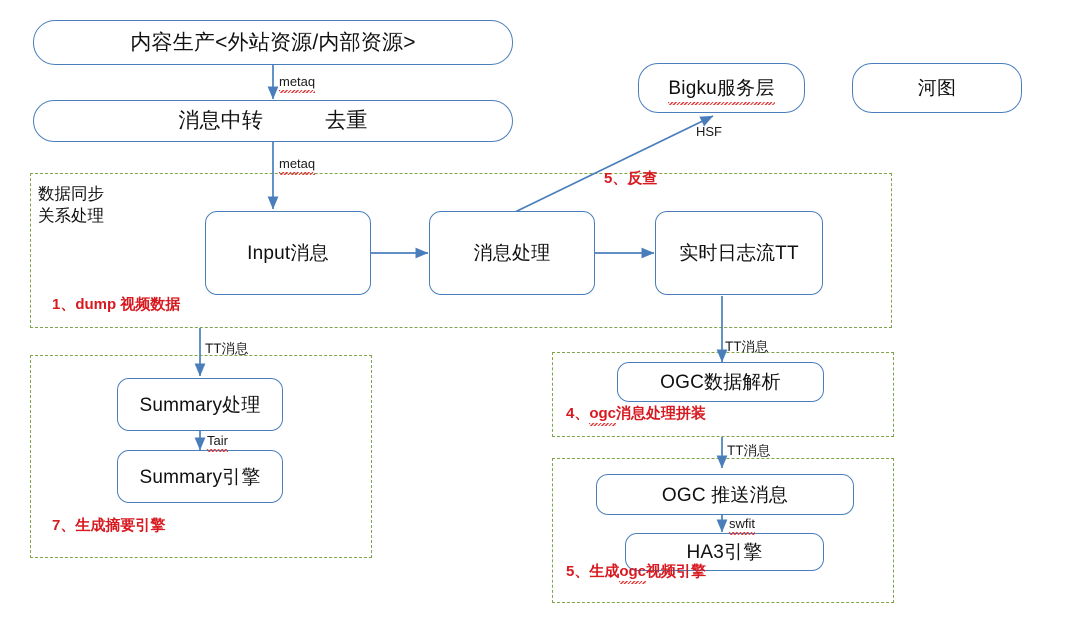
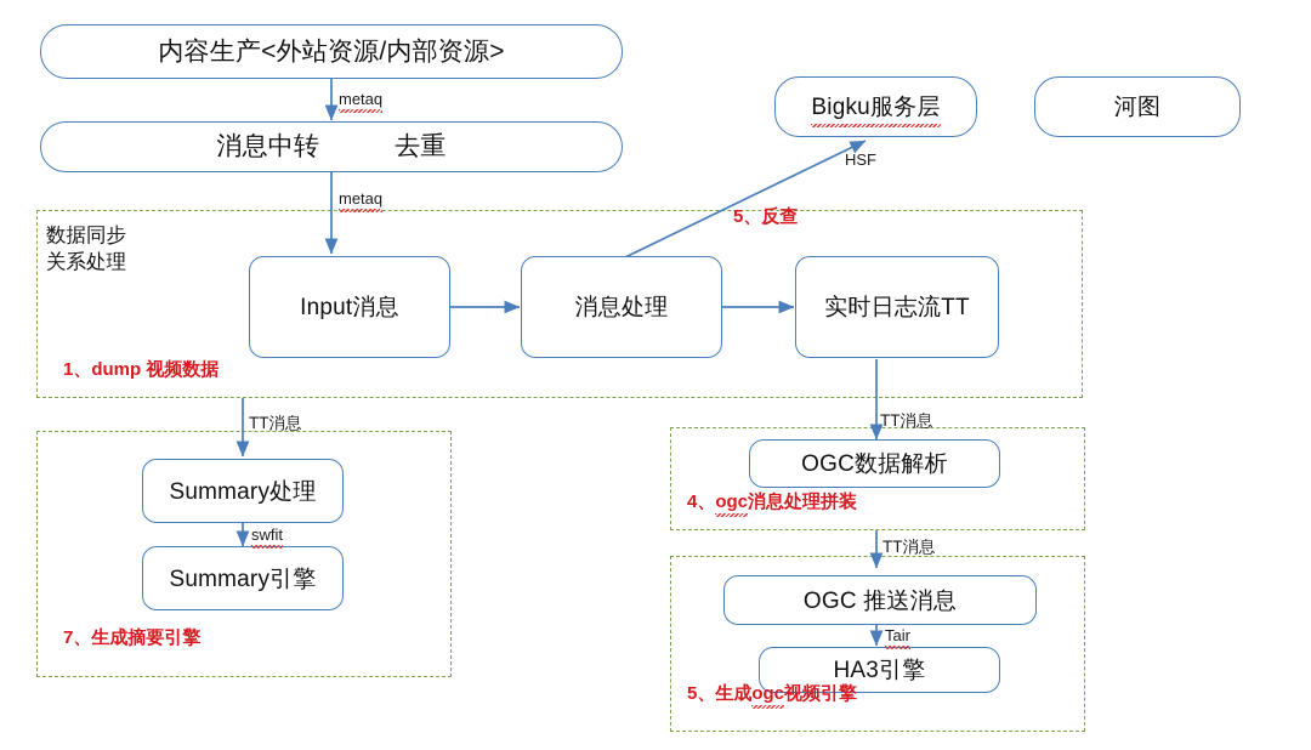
  数据同步
  关系处理
  1、dump 视频数据
  7、生成摘要引擎
  4、ogc消息处理拼装
  5、生成ogc视频引擎
  内容生产<外站资源/内部资源>
  消息中转
  去重
  Bigku服务层
  河图
  Input消息
  消息处理
  实时日志流TT
  Summary处理
  Summary引擎
  OGC数据解析
  OGC 推送消息
  HA3引擎
  metaq
  metaq
  HSF
  5、反查
  TT消息
- Tair
+ swfit
  TT消息
  TT消息
- swfit
+ Tair
